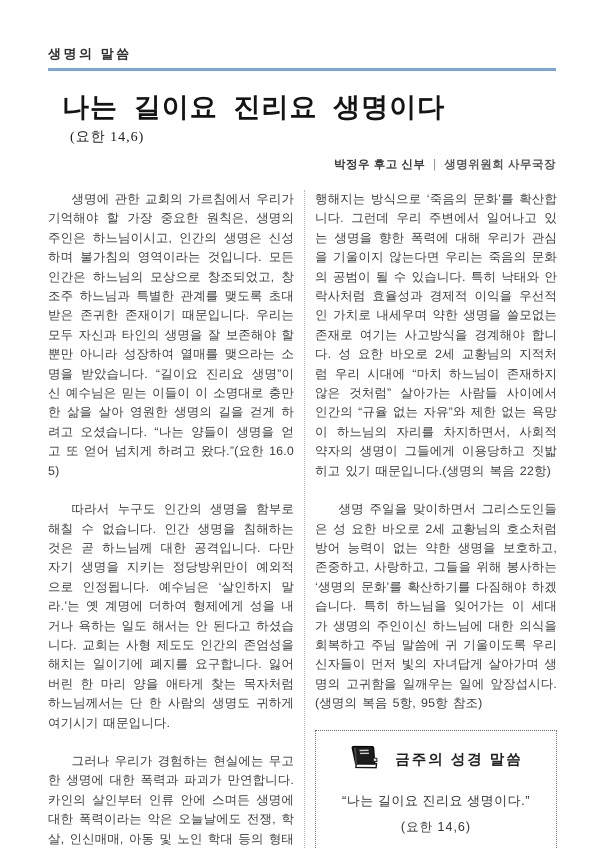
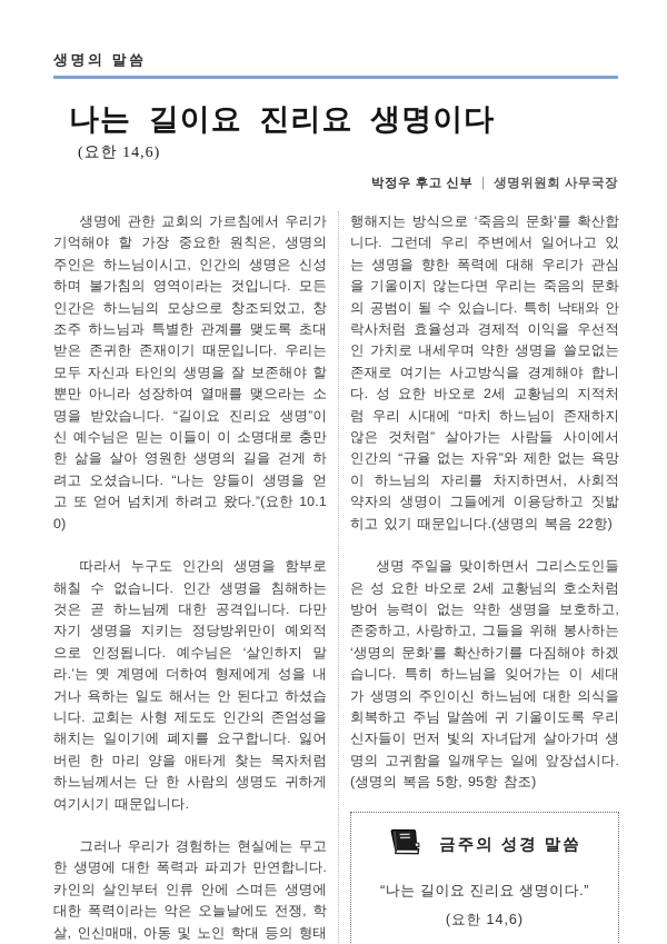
  생명의 말씀
  나는 길이요 진리요 생명이다
  (요한 14,6)
  박정우 후고 신부 | 생명위원회 사무국장
- 생명에 관한 교회의 가르침에서 우리가 기억해야 할 가장 중요한 원칙은, 생명의 주인은 하느님이시고, 인간의 생명은 신성하며 불가침의 영역이라는 것입니다. 모든 인간은 하느님의 모상으로 창조되었고, 창조주 하느님과 특별한 관계를 맺도록 초대받은 존귀한 존재이기 때문입니다. 우리는 모두 자신과 타인의 생명을 잘 보존해야 할 뿐만 아니라 성장하여 열매를 맺으라는 소명을 받았습니다. “길이요 진리요 생명”이신 예수님은 믿는 이들이 이 소명대로 충만한 삶을 살아 영원한 생명의 길을 걷게 하려고 오셨습니다. “나는 양들이 생명을 얻고 또 얻어 넘치게 하려고 왔다.”(요한 16.05)
+ 생명에 관한 교회의 가르침에서 우리가 기억해야 할 가장 중요한 원칙은, 생명의 주인은 하느님이시고, 인간의 생명은 신성하며 불가침의 영역이라는 것입니다. 모든 인간은 하느님의 모상으로 창조되었고, 창조주 하느님과 특별한 관계를 맺도록 초대받은 존귀한 존재이기 때문입니다. 우리는 모두 자신과 타인의 생명을 잘 보존해야 할 뿐만 아니라 성장하여 열매를 맺으라는 소명을 받았습니다. “길이요 진리요 생명”이신 예수님은 믿는 이들이 이 소명대로 충만한 삶을 살아 영원한 생명의 길을 걷게 하려고 오셨습니다. “나는 양들이 생명을 얻고 또 얻어 넘치게 하려고 왔다.”(요한 10.10)
  따라서 누구도 인간의 생명을 함부로 해칠 수 없습니다. 인간 생명을 침해하는 것은 곧 하느님께 대한 공격입니다. 다만 자기 생명을 지키는 정당방위만이 예외적으로 인정됩니다. 예수님은 ‘살인하지 말라.’는 옛 계명에 더하여 형제에게 성을 내거나 욕하는 일도 해서는 안 된다고 하셨습니다. 교회는 사형 제도도 인간의 존엄성을 해치는 일이기에 폐지를 요구합니다. 잃어버린 한 마리 양을 애타게 찾는 목자처럼 하느님께서는 단 한 사람의 생명도 귀하게 여기시기 때문입니다.
  그러나 우리가 경험하는 현실에는 무고한 생명에 대한 폭력과 파괴가 만연합니다. 카인의 살인부터 인류 안에 스며든 생명에 대한 폭력이라는 악은 오늘날에도 전쟁, 학살, 인신매매, 아동 및 노인 학대 등의 형태
  행해지는 방식으로 ‘죽음의 문화’를 확산합니다. 그런데 우리 주변에서 일어나고 있는 생명을 향한 폭력에 대해 우리가 관심을 기울이지 않는다면 우리는 죽음의 문화의 공범이 될 수 있습니다. 특히 낙태와 안락사처럼 효율성과 경제적 이익을 우선적인 가치로 내세우며 약한 생명을 쓸모없는 존재로 여기는 사고방식을 경계해야 합니다. 성 요한 바오로 2세 교황님의 지적처럼 우리 시대에 “마치 하느님이 존재하지 않은 것처럼” 살아가는 사람들 사이에서 인간의 “규율 없는 자유”와 제한 없는 욕망이 하느님의 자리를 차지하면서, 사회적 약자의 생명이 그들에게 이용당하고 짓밟히고 있기 때문입니다.(생명의 복음 22항)
  생명 주일을 맞이하면서 그리스도인들은 성 요한 바오로 2세 교황님의 호소처럼 방어 능력이 없는 약한 생명을 보호하고, 존중하고, 사랑하고, 그들을 위해 봉사하는 ‘생명의 문화’를 확산하기를 다짐해야 하겠습니다. 특히 하느님을 잊어가는 이 세대가 생명의 주인이신 하느님에 대한 의식을 회복하고 주님 말씀에 귀 기울이도록 우리 신자들이 먼저 빛의 자녀답게 살아가며 생명의 고귀함을 일깨우는 일에 앞장섭시다.(생명의 복음 5항, 95항 참조)
  금주의 성경 말씀
  “나는 길이요 진리요 생명이다.”
  (요한 14,6)
